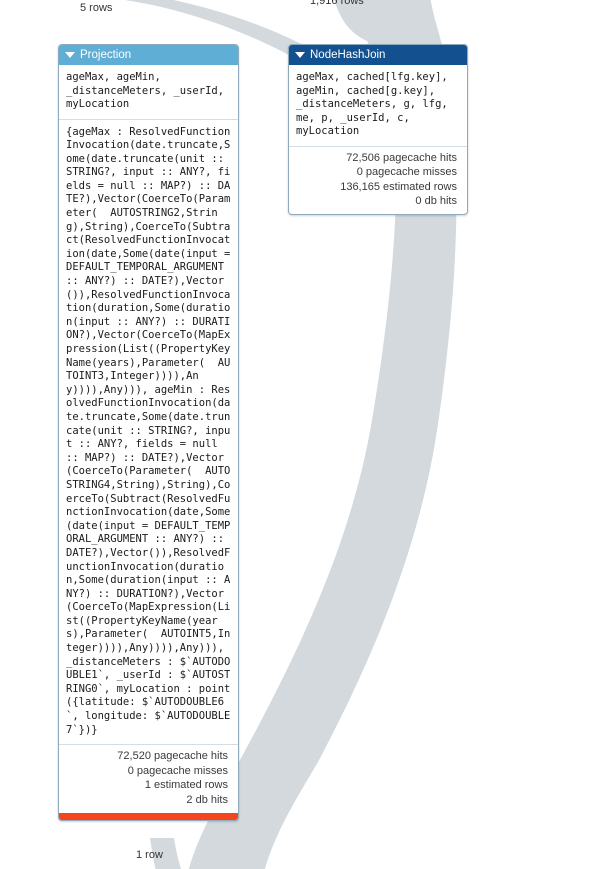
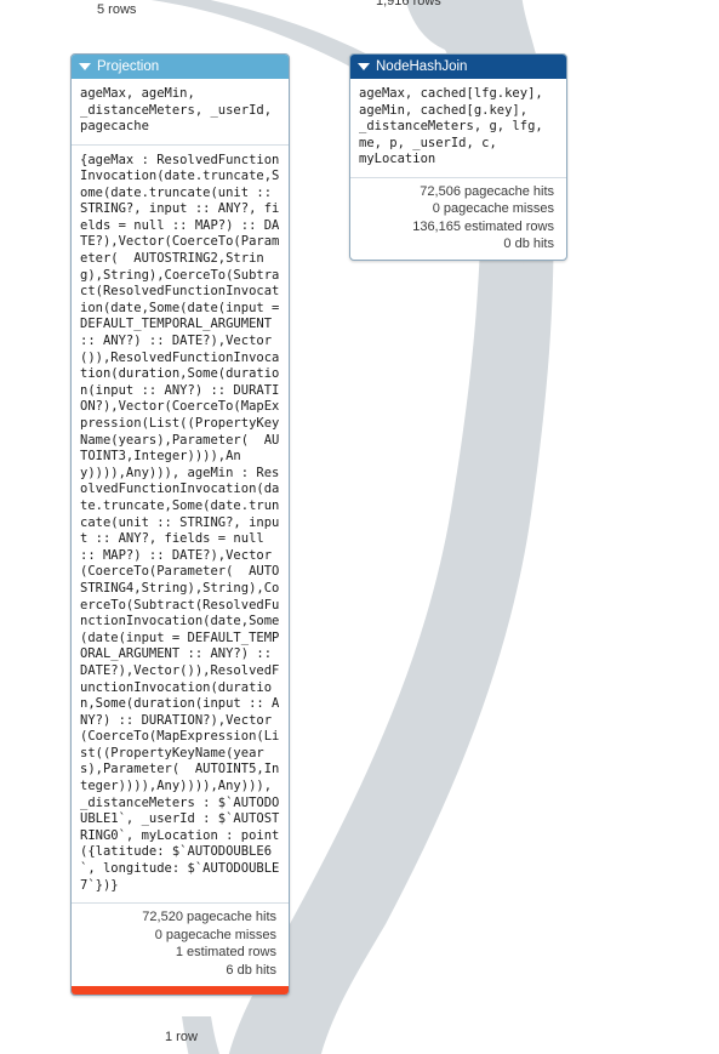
  5 rows
  1,916 rows
  1 row
  Projection
- ageMax, ageMin, _distanceMeters, _userId, myLocation
+ ageMax, ageMin, _distanceMeters, _userId, pagecache
  {ageMax : ResolvedFunctionInvocation(date.truncate,Some(date.truncate(unit :: STRING?, input :: ANY?, fields = null :: MAP?) :: DATE?),Vector(CoerceTo(Parameter( AUTOSTRING2,String),String),CoerceTo(Subtract(ResolvedFunctionInvocation(date,Some(date(input = DEFAULT_TEMPORAL_ARGUMENT :: ANY?) :: DATE?),Vector()),ResolvedFunctionInvocation(duration,Some(duration(input :: ANY?) :: DURATION?),Vector(CoerceTo(MapExpression(List((PropertyKeyName(years),Parameter( AUTOINT3,Integer)))),Any)))),Any))), ageMin : ResolvedFunctionInvocation(date.truncate,Some(date.truncate(unit :: STRING?, input :: ANY?, fields = null :: MAP?) :: DATE?),Vector(CoerceTo(Parameter( AUTOSTRING4,String),String),CoerceTo(Subtract(ResolvedFunctionInvocation(date,Some(date(input = DEFAULT_TEMPORAL_ARGUMENT :: ANY?) :: DATE?),Vector()),ResolvedFunctionInvocation(duration,Some(duration(input :: ANY?) :: DURATION?),Vector(CoerceTo(MapExpression(List((PropertyKeyName(years),Parameter( AUTOINT5,Integer)))),Any)))),Any))), _distanceMeters : $`AUTODOUBLE1`, _userId : $`AUTOSTRING0`, myLocation : point({latitude: $`AUTODOUBLE6`, longitude: $`AUTODOUBLE7`})}
  72,520 pagecache hits
  0 pagecache misses
  1 estimated rows
- 2 db hits
+ 6 db hits
  NodeHashJoin
  ageMax, cached[lfg.key], ageMin, cached[g.key], _distanceMeters, g, lfg, me, p, _userId, c, myLocation
  72,506 pagecache hits
  0 pagecache misses
  136,165 estimated rows
  0 db hits
